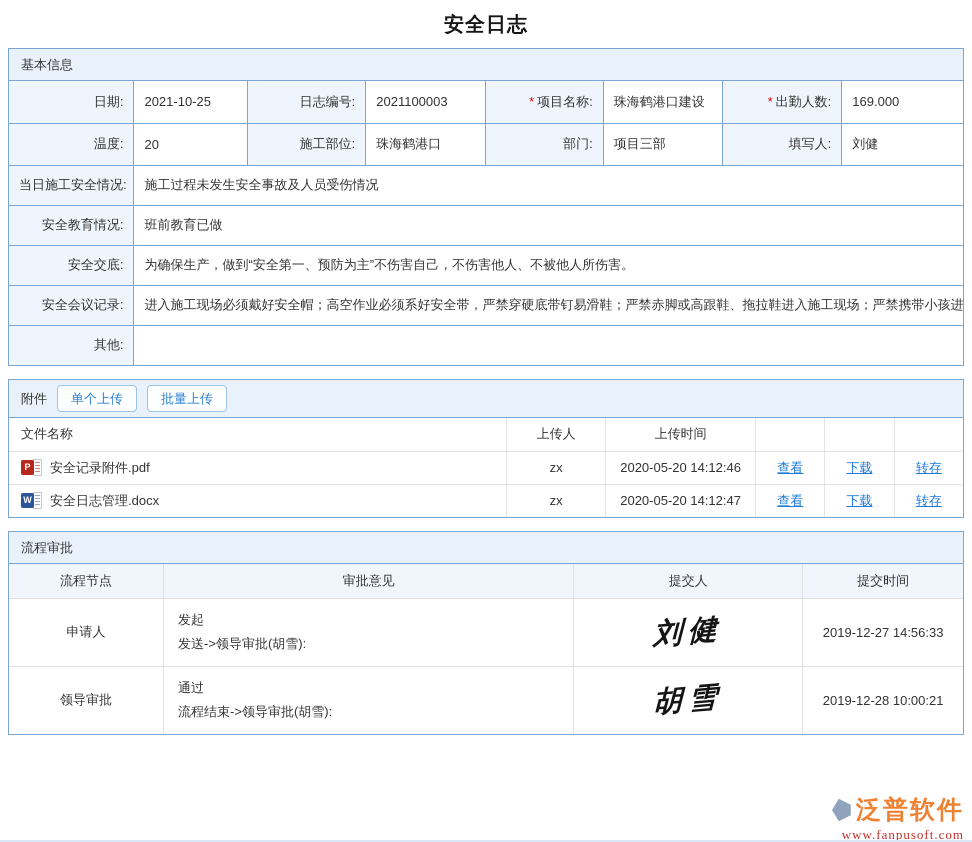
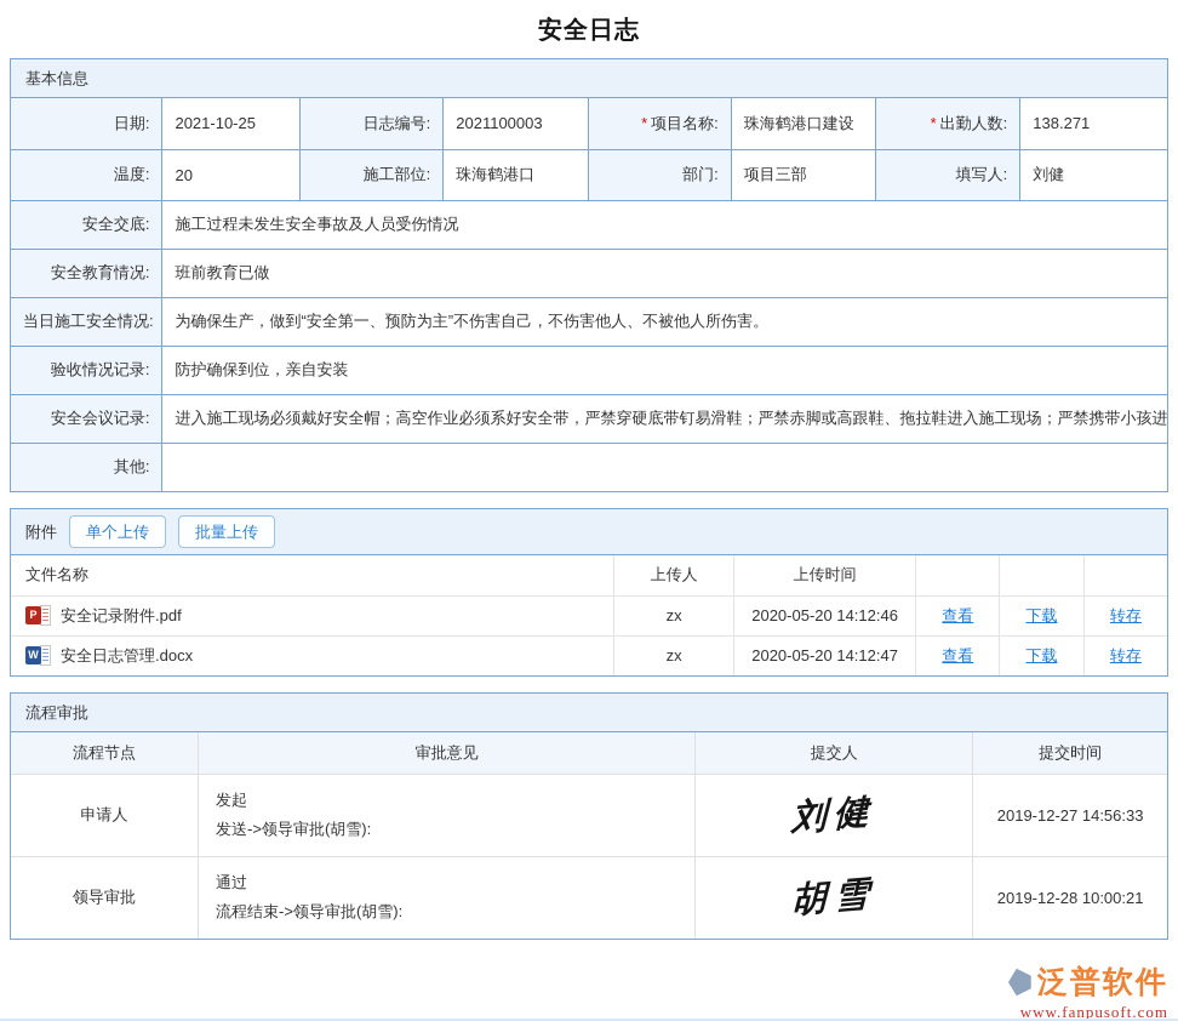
  安全日志
  基本信息
- 日期:	2021-10-25	日志编号:	2021100003	* 项目名称:	珠海鹤港口建设	* 出勤人数:	169.000
+ 日期:	2021-10-25	日志编号:	2021100003	* 项目名称:	珠海鹤港口建设	* 出勤人数:	138.271
  温度:	20	施工部位:	珠海鹤港口	部门:	项目三部	填写人:	刘健
- 当日施工安全情况:	施工过程未发生安全事故及人员受伤情况
+ 安全交底:	施工过程未发生安全事故及人员受伤情况
  安全教育情况:	班前教育已做
- 安全交底:	为确保生产，做到“安全第一、预防为主”不伤害自己，不伤害他人、不被他人所伤害。
+ 当日施工安全情况:	为确保生产，做到“安全第一、预防为主”不伤害自己，不伤害他人、不被他人所伤害。
+ 验收情况记录:	防护确保到位，亲自安装
  安全会议记录:	进入施工现场必须戴好安全帽；高空作业必须系好安全带，严禁穿硬底带钉易滑鞋；严禁赤脚或高跟鞋、拖拉鞋进入施工现场；严禁携带小孩进
  其他:
  附件
  单个上传
  批量上传
  文件名称	上传人	上传时间
  P 安全记录附件.pdf	zx	2020-05-20 14:12:46	查看	下载	转存
  W 安全日志管理.docx	zx	2020-05-20 14:12:47	查看	下载	转存
  流程审批
  流程节点	审批意见	提交人	提交时间
  泛普软件
  www.fanpusoft.com
